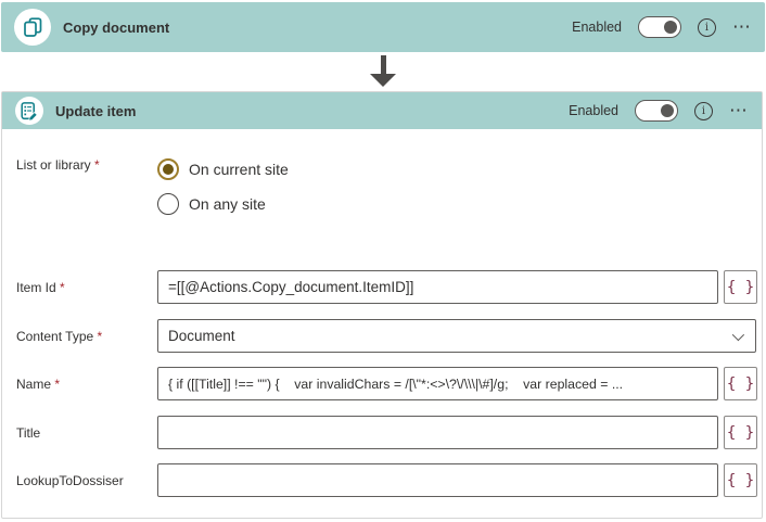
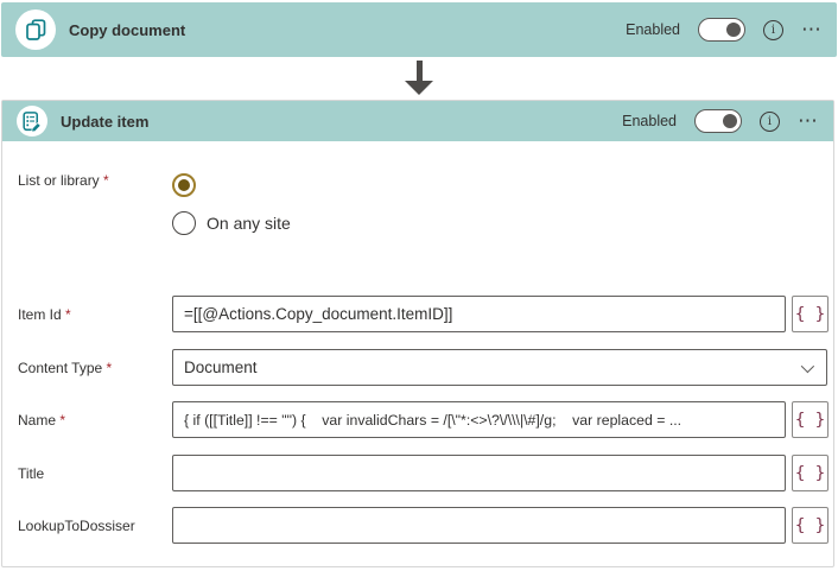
  Copy document
  Enabled
  i
  ⋯
  Update item
  Enabled
  i
  ⋯
  List or library *
- On current site
  On any site
  Item Id *
  =[[@Actions.Copy_document.ItemID]]
  { }
  Content Type *
  Document
  Name *
  { if ([[Title]] !== "") { var invalidChars = /[\"*:<>\?\/\\\|\#]/g; var replaced = ...
  { }
  Title
  { }
  LookupToDossiser
  { }
